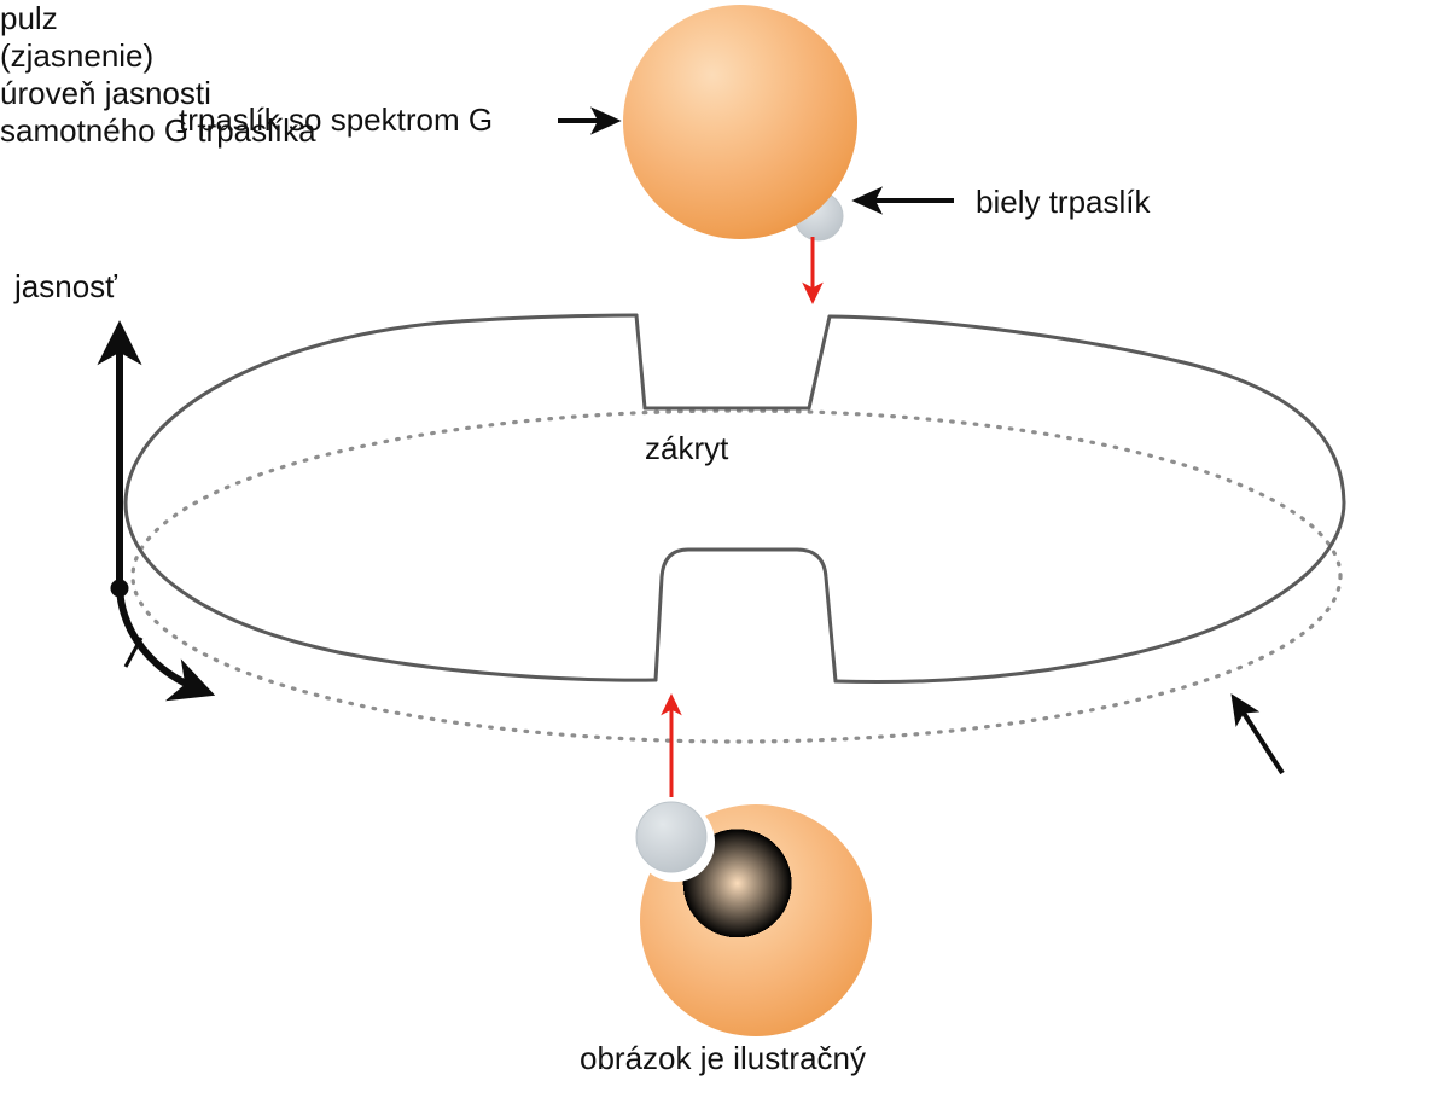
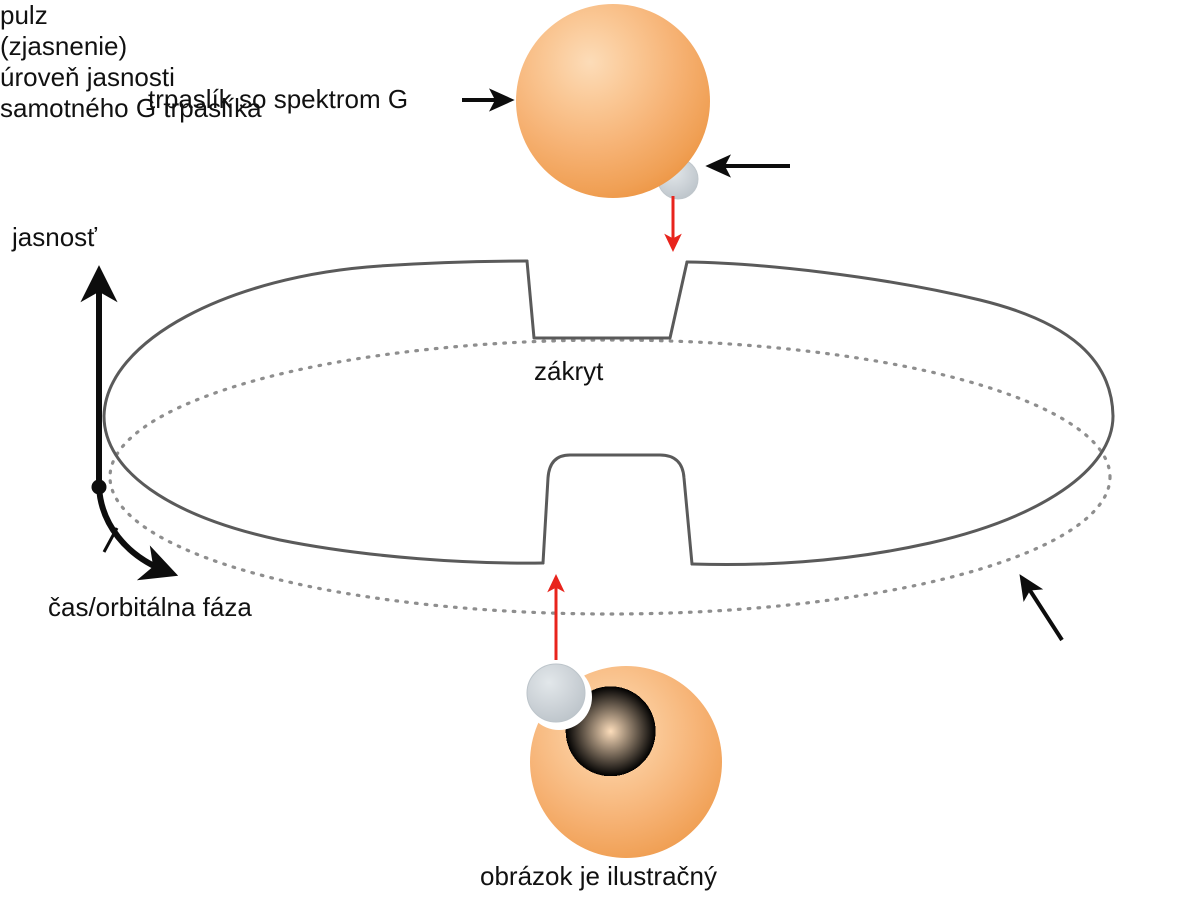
  trpaslík so spektrom G
- biely trpaslík
  zákryt
  pulz
  (zjasnenie)
  jasnosť
+ čas/orbitálna fáza
  úroveň jasnosti
  samotného G trpaslíka
  obrázok je ilustračný
